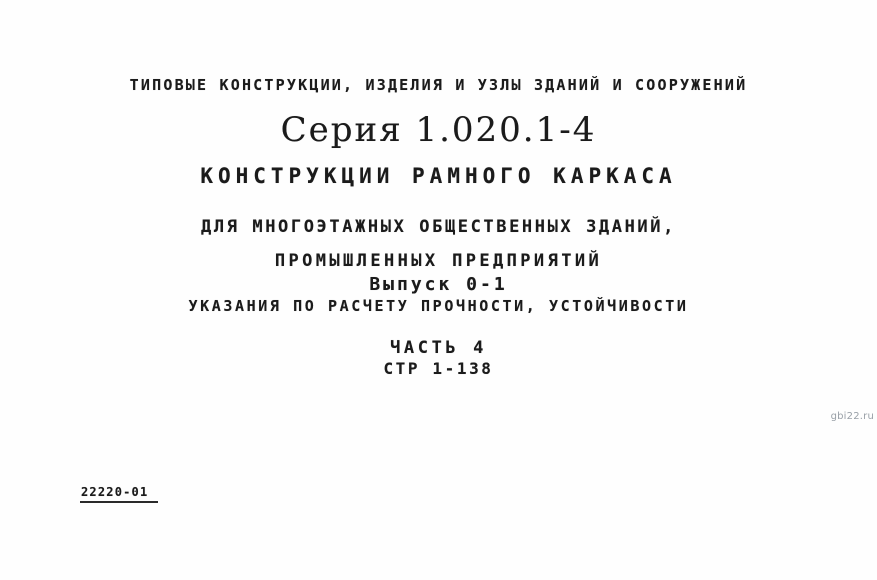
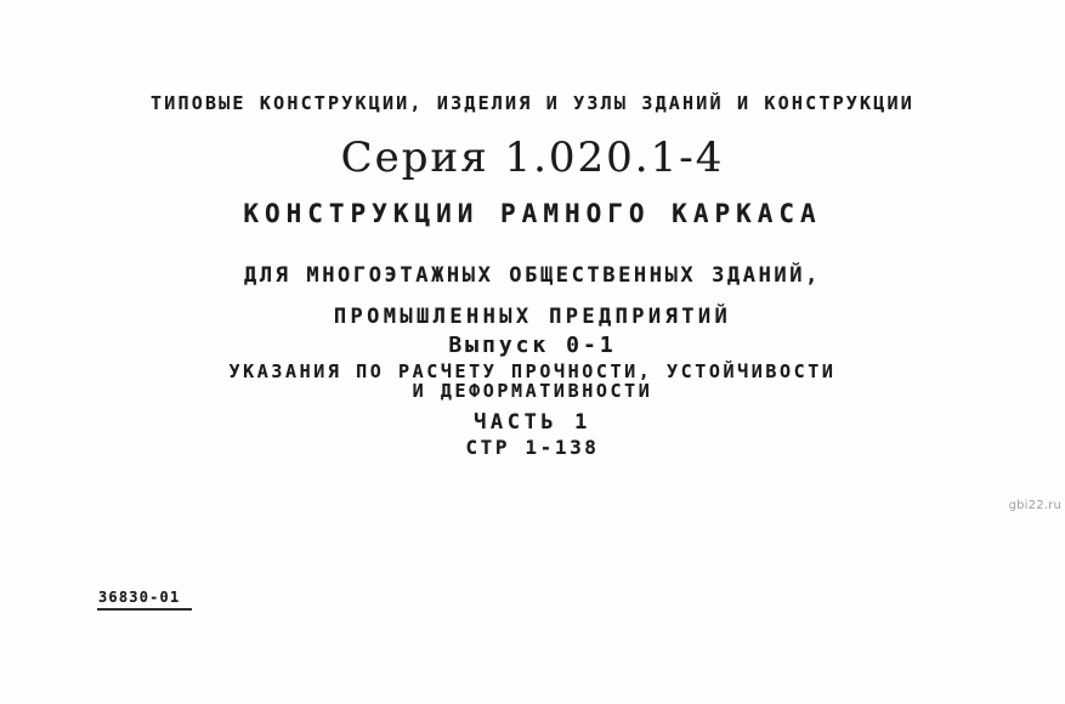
- ТИПОВЫЕ КОНСТРУКЦИИ, ИЗДЕЛИЯ И УЗЛЫ ЗДАНИЙ И СООРУЖЕНИЙ
+ ТИПОВЫЕ КОНСТРУКЦИИ, ИЗДЕЛИЯ И УЗЛЫ ЗДАНИЙ И КОНСТРУКЦИИ
  Серия 1.020.1-4
  КОНСТРУКЦИИ РАМНОГО КАРКАСА
  ДЛЯ МНОГОЭТАЖНЫХ ОБЩЕСТВЕННЫХ ЗДАНИЙ,
  ПРОМЫШЛЕННЫХ ПРЕДПРИЯТИЙ
  Выпуск 0-1
  УКАЗАНИЯ ПО РАСЧЕТУ ПРОЧНОСТИ, УСТОЙЧИВОСТИ
+ И ДЕФОРМАТИВНОСТИ
- ЧАСТЬ 4
+ ЧАСТЬ 1
  СТР 1-138
  gbi22.ru
- 22220-01
+ 36830-01
